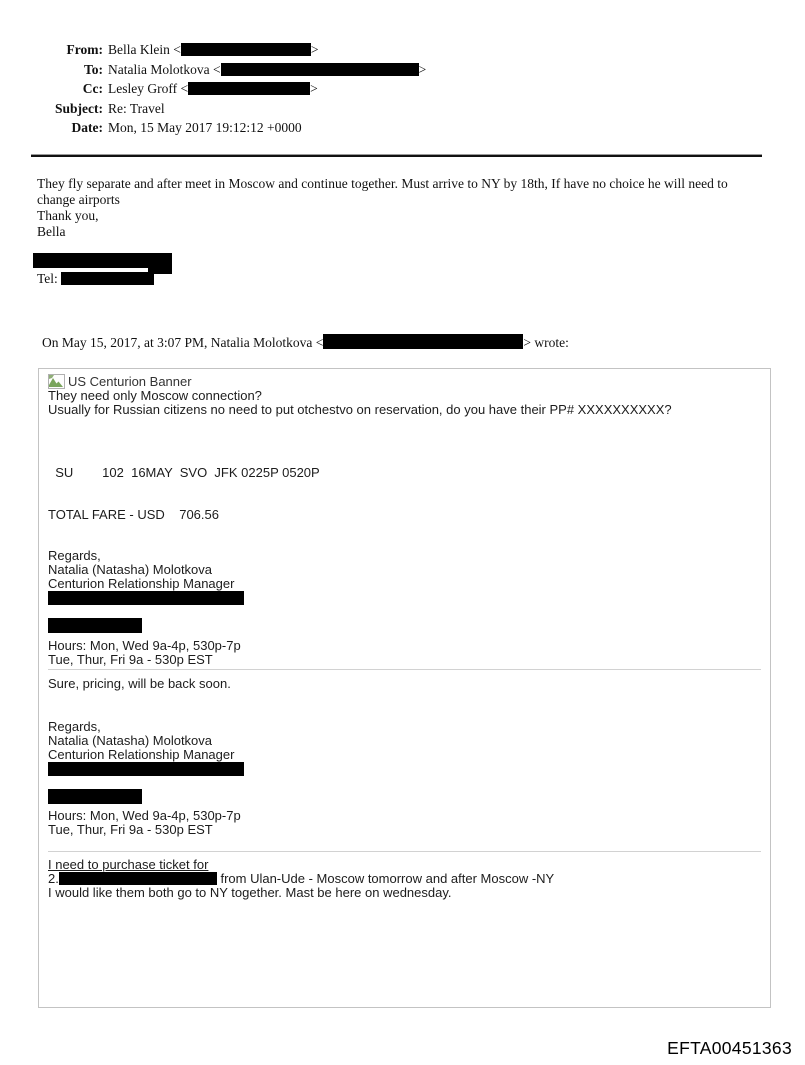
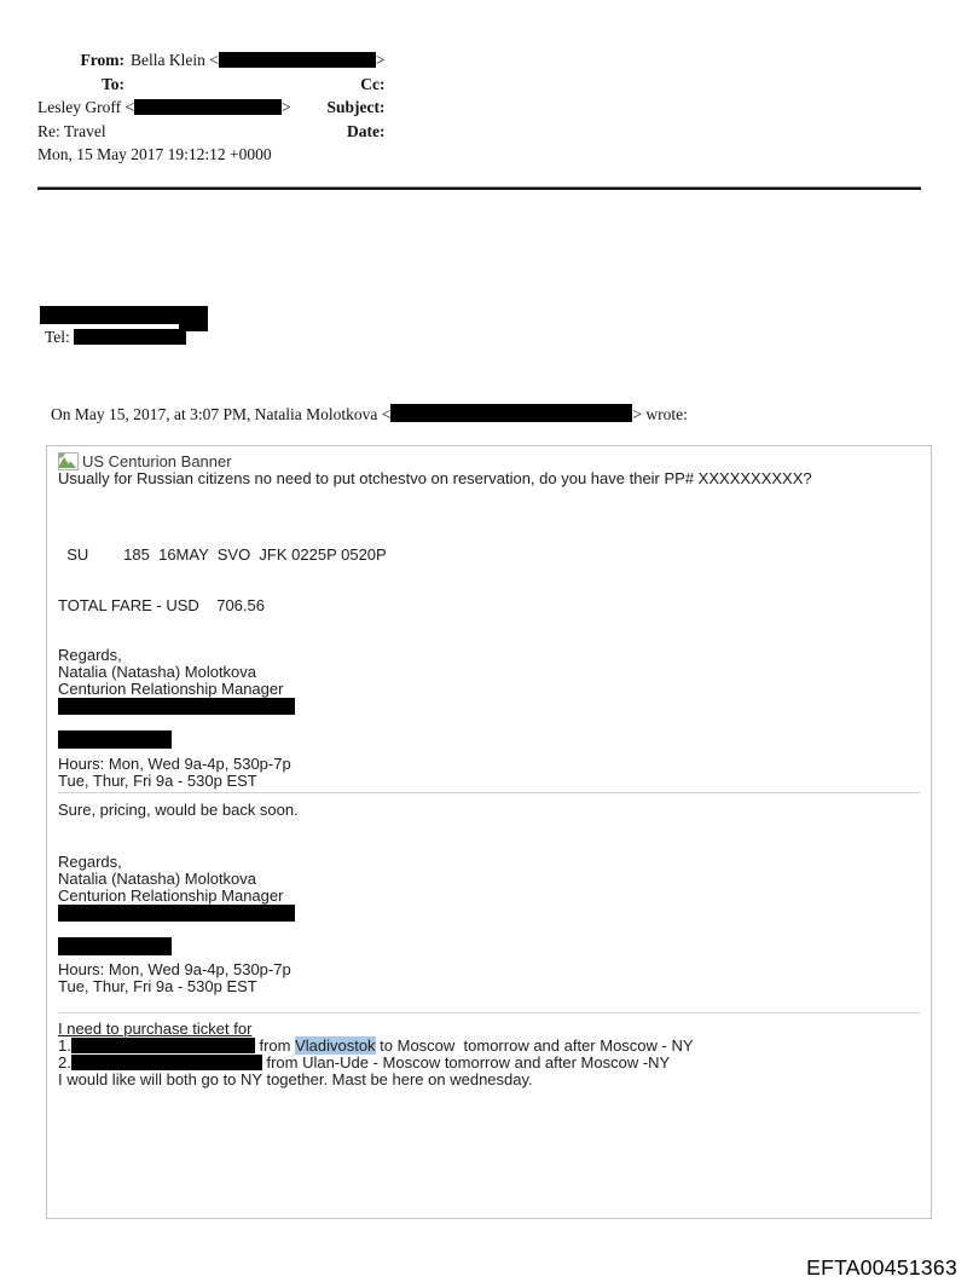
  From:
  Bella Klein < >
  To:
- Natalia Molotkova < >
  Cc:
  Lesley Groff < >
  Subject:
  Re: Travel
  Date:
  Mon, 15 May 2017 19:12:12 +0000
- They fly separate and after meet in Moscow and continue together. Must arrive to NY by 18th, If have no choice he will need to change airports
- Thank you,
- Bella
  Tel:
  On May 15, 2017, at 3:07 PM, Natalia Molotkova < > wrote:
  US Centurion Banner
- They need only Moscow connection?
  Usually for Russian citizens no need to put otchestvo on reservation, do you have their PP# XXXXXXXXXX?
- SU 102 16MAY SVO JFK 0225P 0520P
+ SU 185 16MAY SVO JFK 0225P 0520P
  TOTAL FARE - USD 706.56
  Regards,
  Natalia (Natasha) Molotkova
  Centurion Relationship Manager
  Hours: Mon, Wed 9a-4p, 530p-7p
  Tue, Thur, Fri 9a - 530p EST
- Sure, pricing, will be back soon.
+ Sure, pricing, would be back soon.
  Regards,
  Natalia (Natasha) Molotkova
  Centurion Relationship Manager
  Hours: Mon, Wed 9a-4p, 530p-7p
  Tue, Thur, Fri 9a - 530p EST
  I need to purchase ticket for
+ 1. from Vladivostok to Moscow tomorrow and after Moscow - NY
  2. from Ulan-Ude - Moscow tomorrow and after Moscow -NY
- I would like them both go to NY together. Mast be here on wednesday.
+ I would like will both go to NY together. Mast be here on wednesday.
  EFTA00451363
